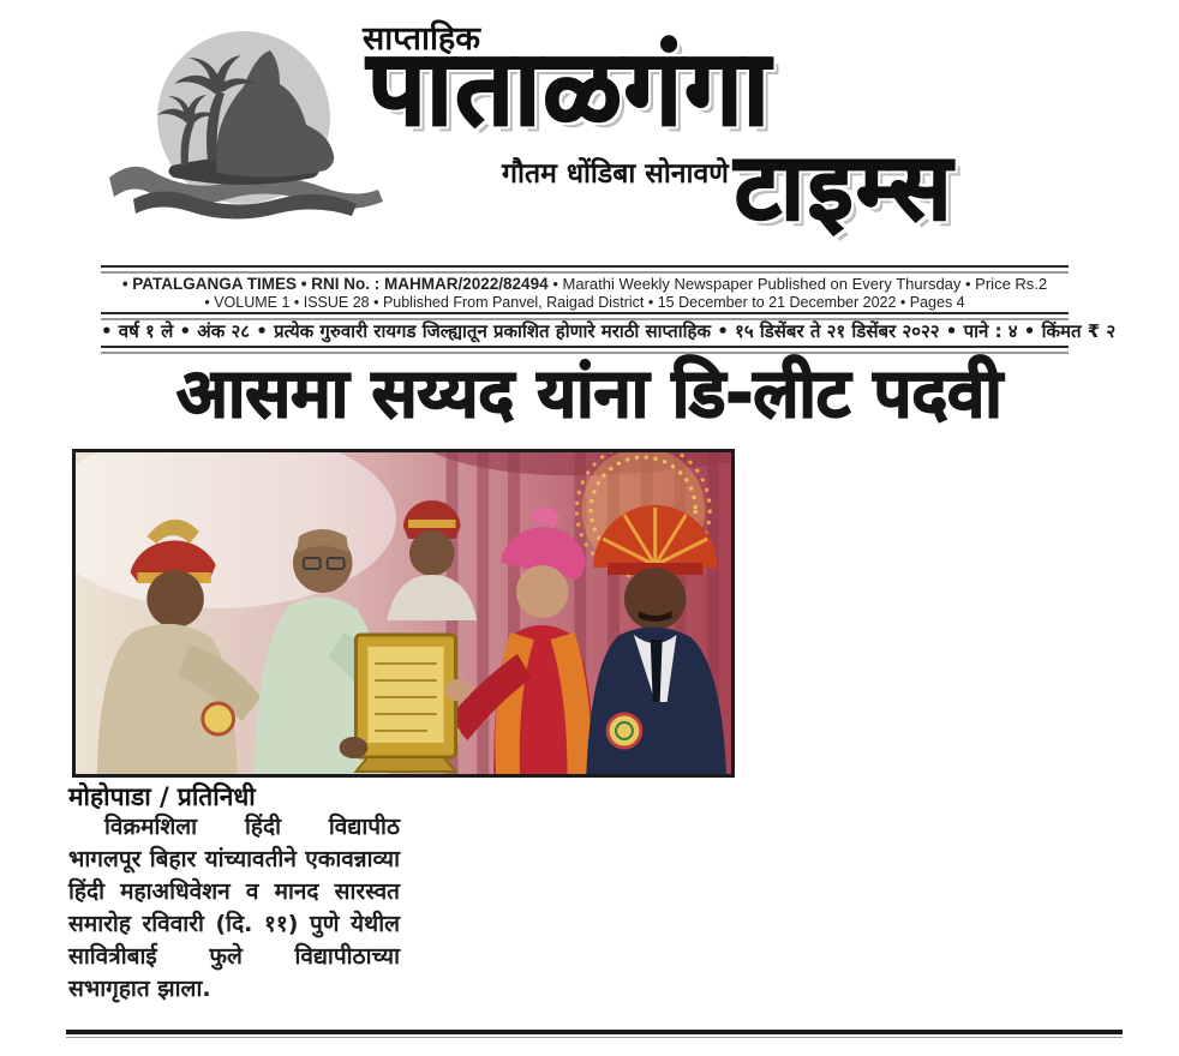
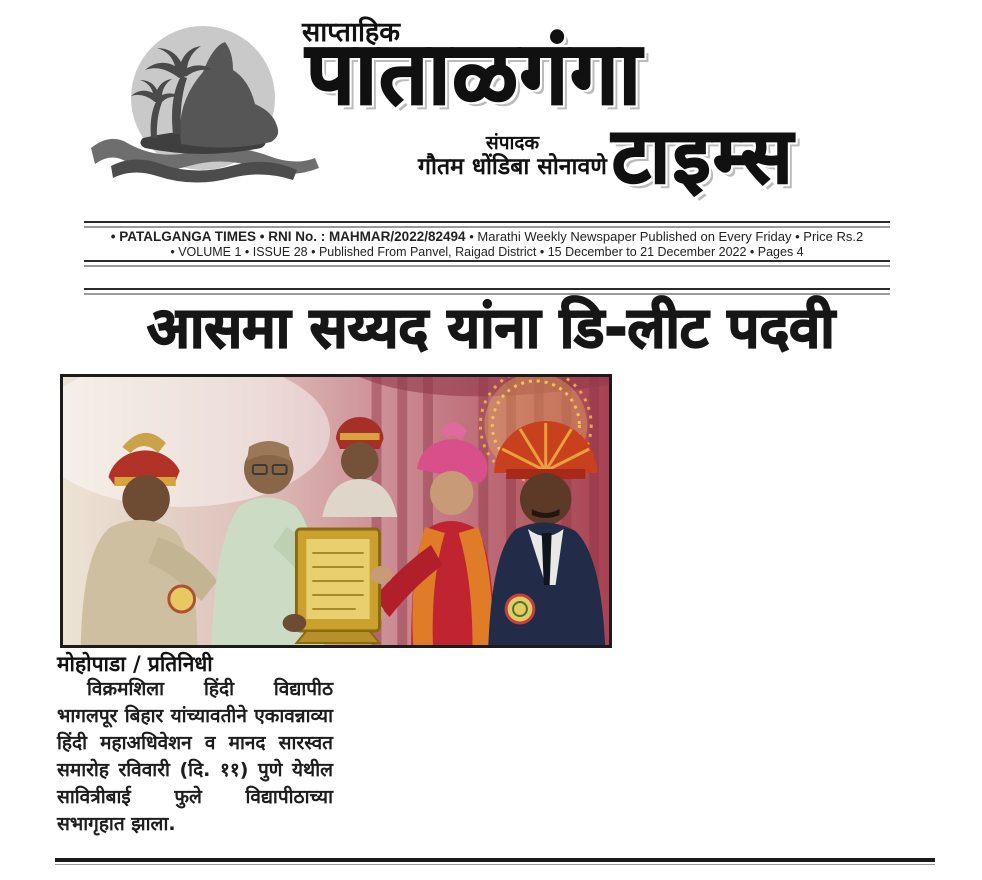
  साप्ताहिक
  पाताळगंगा
+ संपादक
  गौतम धोंडिबा सोनावणे
  टाइम्स
- • PATALGANGA TIMES • RNI No. : MAHMAR/2022/82494 • Marathi Weekly Newspaper Published on Every Thursday • Price Rs.2
+ • PATALGANGA TIMES • RNI No. : MAHMAR/2022/82494 • Marathi Weekly Newspaper Published on Every Friday • Price Rs.2
  • VOLUME 1 • ISSUE 28 • Published From Panvel, Raigad District • 15 December to 21 December 2022 • Pages 4
- • वर्ष १ ले • अंक २८ • प्रत्येक गुरुवारी रायगड जिल्ह्यातून प्रकाशित होणारे मराठी साप्ताहिक • १५ डिसेंबर ते २१ डिसेंबर २०२२ • पाने : ४ • किंमत ₹ २
  आसमा सय्यद यांना डि-लीट पदवी
  मोहोपाडा / प्रतिनिधी
  विक्रमशिला हिंदी विद्यापीठ भागलपूर बिहार यांच्यावतीने एकावन्नाव्या हिंदी महाअधिवेशन व मानद सारस्वत समारोह रविवारी (दि. ११) पुणे येथील सावित्रीबाई फुले विद्यापीठाच्या सभागृहात झाला.
